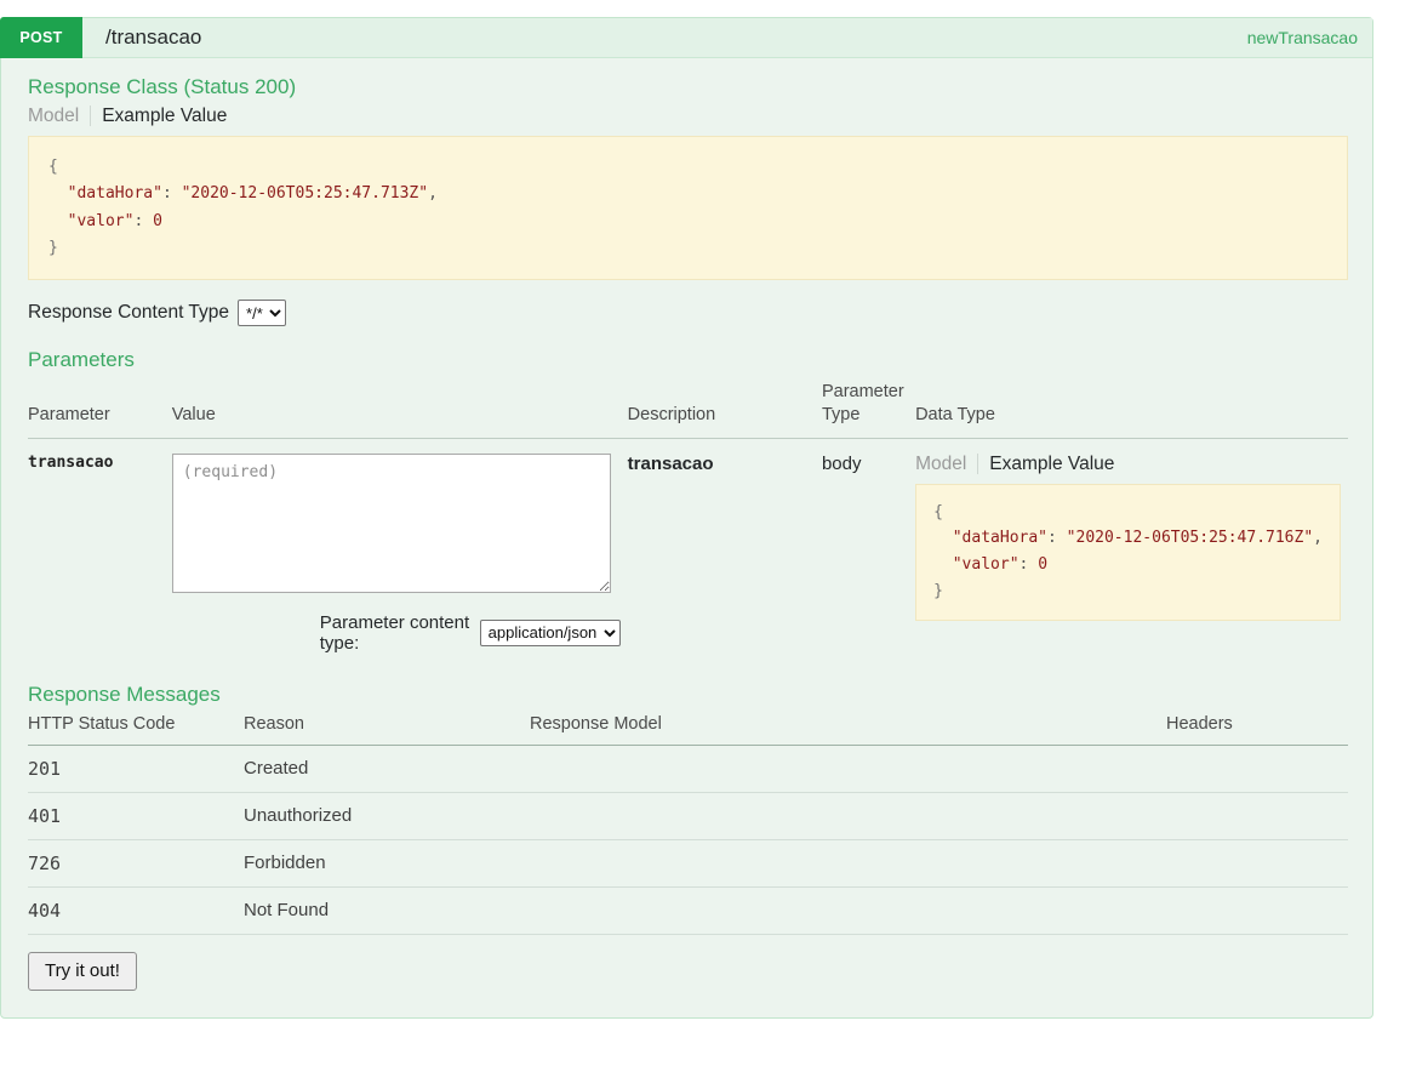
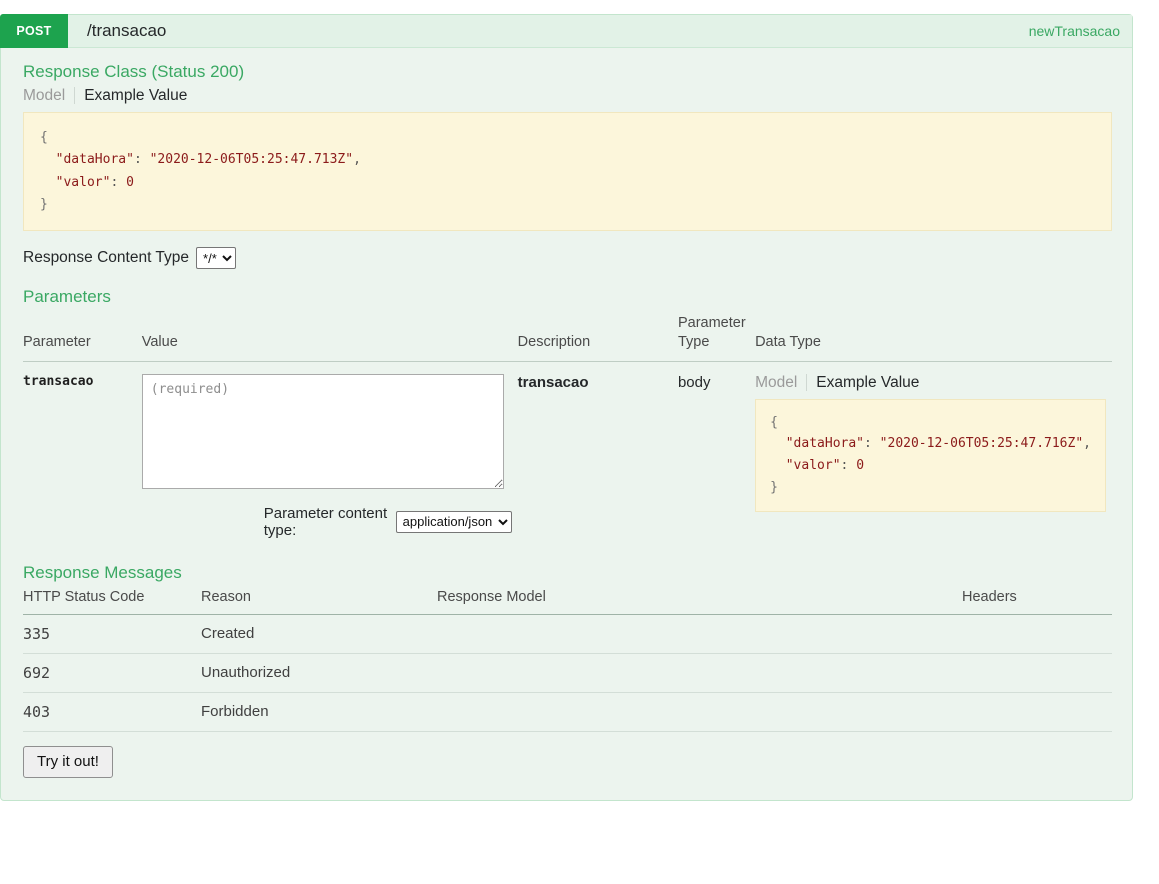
  POST
  /transacao
  newTransacao
  Response Class (Status 200)
  Model
  Example Value
  { "dataHora": "2020-12-06T05:25:47.713Z", "valor": 0 }
  Response Content Type
  */*
  Parameters
  Parameter	Value	Description	Parameter Type	Data Type
  transacao	(required) Parameter content type: application/json	transacao	body	Model Example Value { "dataHora": "2020-12-06T05:25:47.716Z", "valor": 0 }
  Response Messages
  HTTP Status Code	Reason	Response Model	Headers
- 201	Created
+ 335	Created
- 401	Unauthorized
+ 692	Unauthorized
- 726	Forbidden
+ 403	Forbidden
- 404	Not Found
  Try it out!
